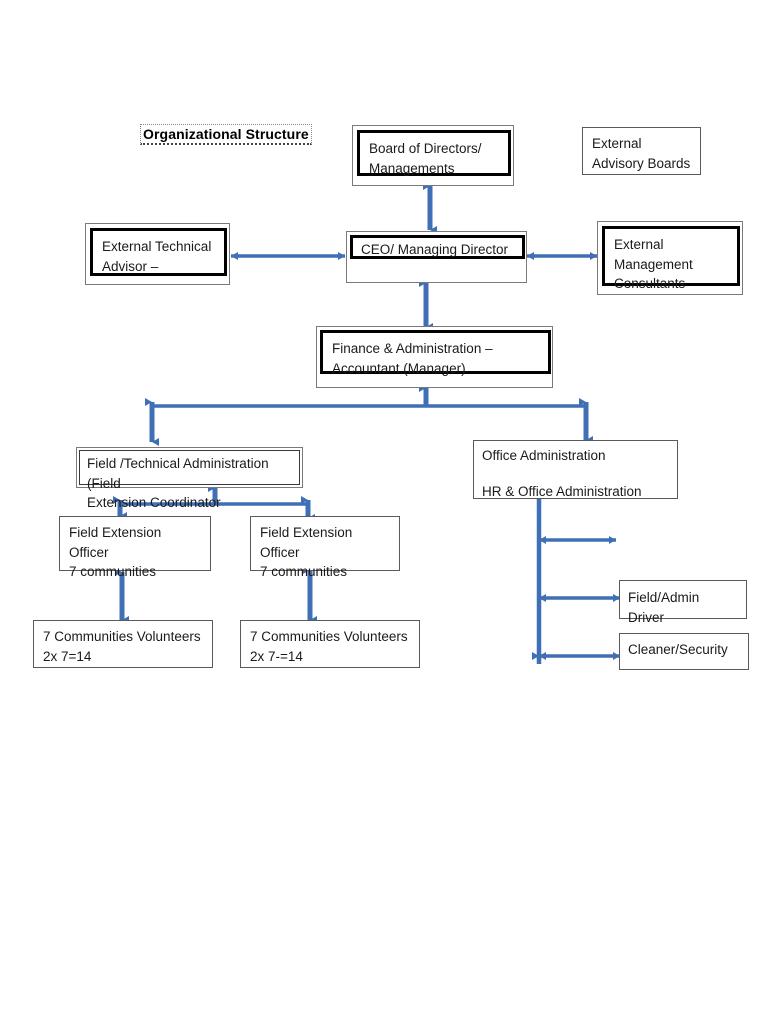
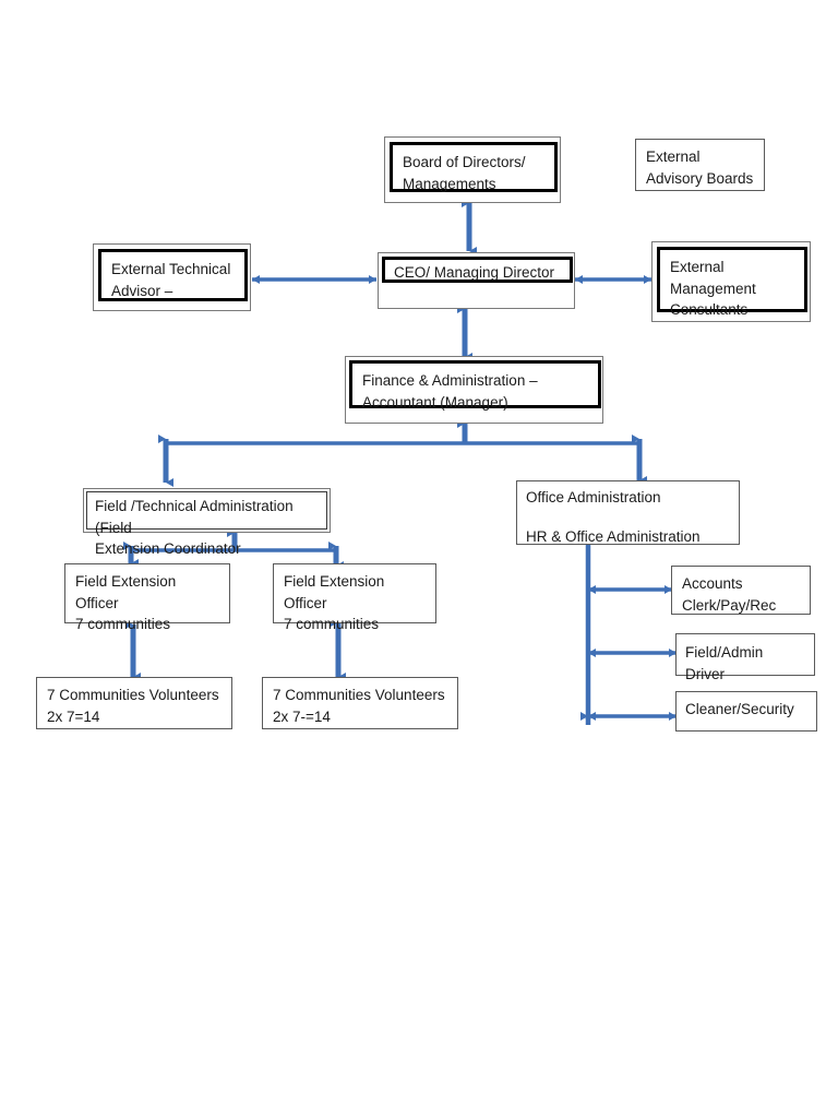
- Organizational Structure
  Board of Directors/
  Managements
  External
  Advisory Boards
  External Technical
  Advisor –
  CEO/ Managing Director
  External
  Management
  Consultants
  Finance & Administration –
  Accountant (Manager)
  Field /Technical Administration (Field
  Extension Coordinator
  Office Administration
  HR & Office Administration
  Field Extension Officer
  7 communities
  Field Extension Officer
  7 communities
  7 Communities Volunteers
  2x 7=14
  7 Communities Volunteers
  2x 7-=14
+ Accounts
+ Clerk/Pay/Rec
  Field/Admin Driver
  Cleaner/Security
